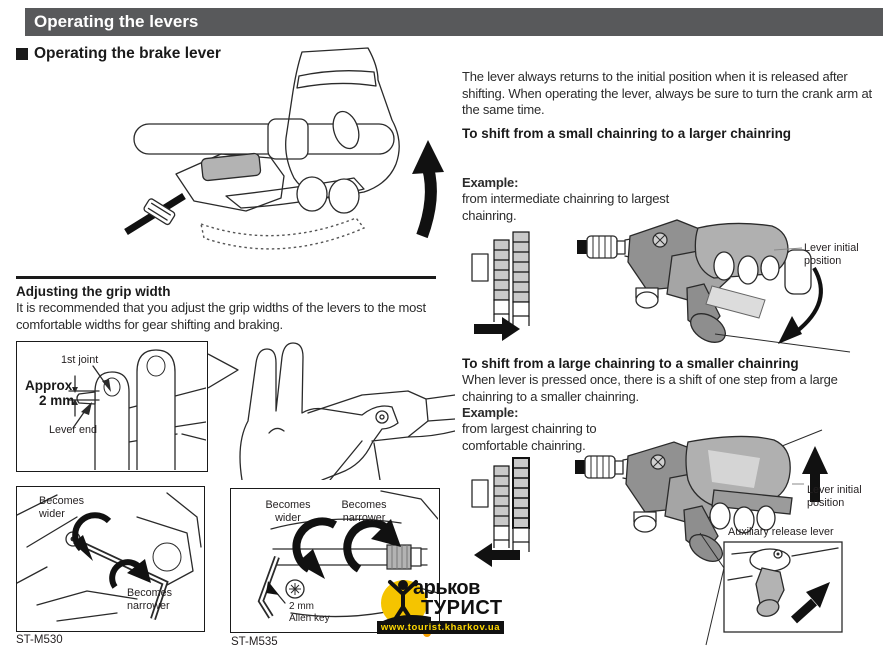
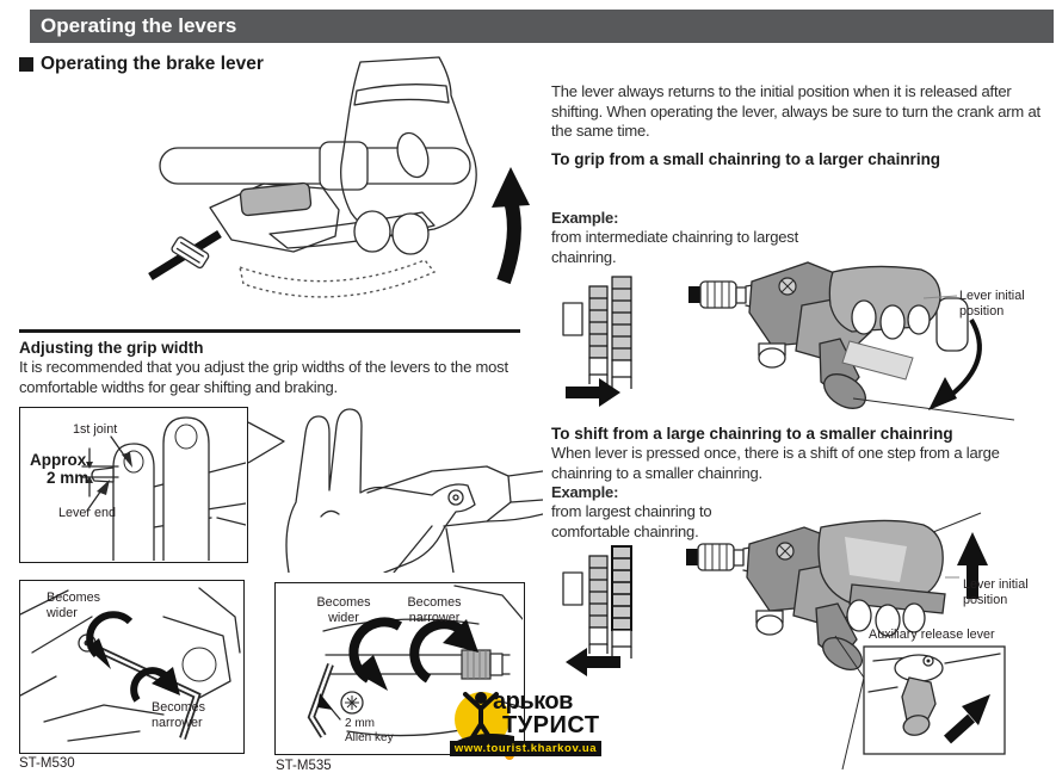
  Operating the levers
  Operating the brake lever
  Adjusting the grip width
  It is recommended that you adjust the grip widths of the levers to the most comfortable widths for gear shifting and braking.
  1st joint
  Approx.
  2 mm
  Lever end
  Becomes wider
  Becomes narrower
  ST-M530
  Becomes wider
  Becomes narrower
  2 mm
  Allen key
  ST-M535
  The lever always returns to the initial position when it is released after shifting. When operating the lever, always be sure to turn the crank arm at the same time.
- To shift from a small chainring to a larger chainring
+ To grip from a small chainring to a larger chainring
  Example:
  from intermediate chainring to largest chainring.
  Lever initial position
  To shift from a large chainring to a smaller chainring
  When lever is pressed once, there is a shift of one step from a large chainring to a smaller chainring.
  Example:
  from largest chainring to comfortable chainring.
  Lever initial position
  Auxiliary release lever
  арьков
  ТУРИСТ
  www.tourist.kharkov.ua
